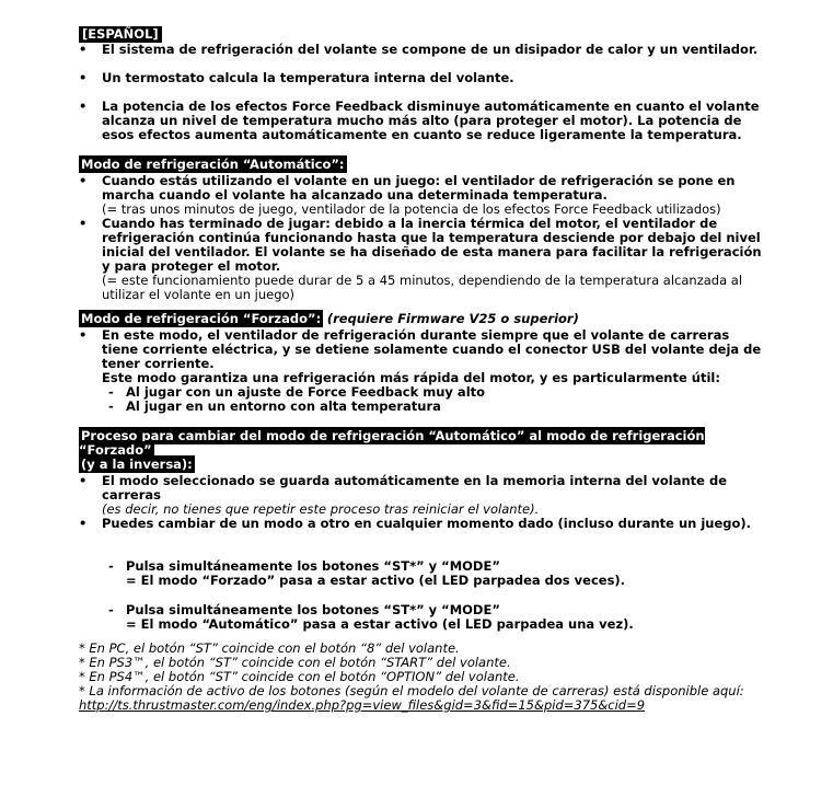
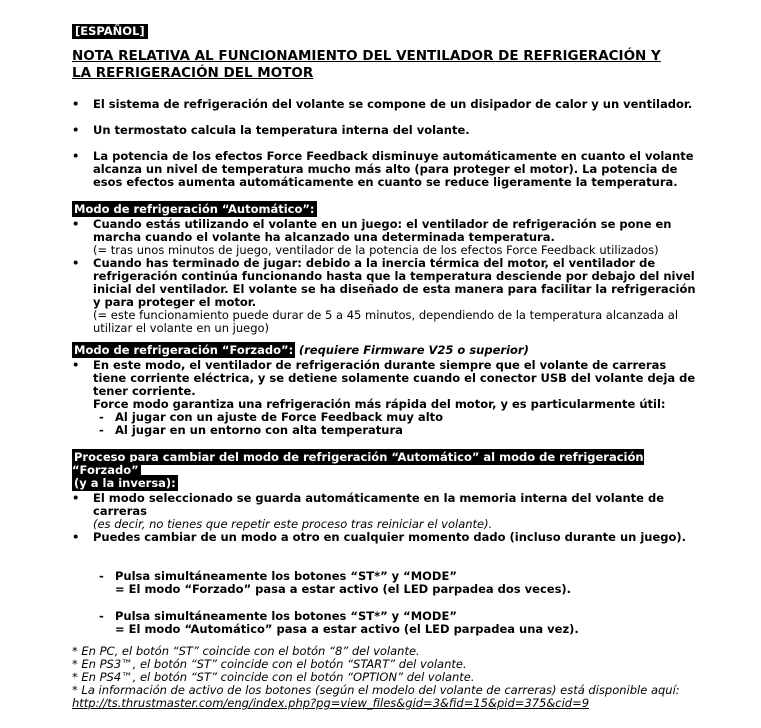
  [ESPAÑOL]
+ NOTA RELATIVA AL FUNCIONAMIENTO DEL VENTILADOR DE REFRIGERACIÓN Y
+ LA REFRIGERACIÓN DEL MOTOR
  El sistema de refrigeración del volante se compone de un disipador de calor y un ventilador.
  Un termostato calcula la temperatura interna del volante.
  La potencia de los efectos Force Feedback disminuye automáticamente en cuanto el volante alcanza un nivel de temperatura mucho más alto (para proteger el motor). La potencia de esos efectos aumenta automáticamente en cuanto se reduce ligeramente la temperatura.
  Modo de refrigeración “Automático”:
  Cuando estás utilizando el volante en un juego: el ventilador de refrigeración se pone en marcha cuando el volante ha alcanzado una determinada temperatura.
  (= tras unos minutos de juego, ventilador de la potencia de los efectos Force Feedback utilizados)
  Cuando has terminado de jugar: debido a la inercia térmica del motor, el ventilador de refrigeración continúa funcionando hasta que la temperatura desciende por debajo del nivel inicial del ventilador. El volante se ha diseñado de esta manera para facilitar la refrigeración y para proteger el motor.
  (= este funcionamiento puede durar de 5 a 45 minutos, dependiendo de la temperatura alcanzada al utilizar el volante en un juego)
  Modo de refrigeración “Forzado”: (requiere Firmware V25 o superior)
  En este modo, el ventilador de refrigeración durante siempre que el volante de carreras tiene corriente eléctrica, y se detiene solamente cuando el conector USB del volante deja de tener corriente.
- Este modo garantiza una refrigeración más rápida del motor, y es particularmente útil:
+ Force modo garantiza una refrigeración más rápida del motor, y es particularmente útil:
  Al jugar con un ajuste de Force Feedback muy alto
  Al jugar en un entorno con alta temperatura
  Proceso para cambiar del modo de refrigeración “Automático” al modo de refrigeración “Forzado”
  (y a la inversa):
  El modo seleccionado se guarda automáticamente en la memoria interna del volante de carreras
  (es decir, no tienes que repetir este proceso tras reiniciar el volante).
  Puedes cambiar de un modo a otro en cualquier momento dado (incluso durante un juego).
  Pulsa simultáneamente los botones “ST*” y “MODE”
  = El modo “Forzado” pasa a estar activo (el LED parpadea dos veces).
  Pulsa simultáneamente los botones “ST*” y “MODE”
  = El modo “Automático” pasa a estar activo (el LED parpadea una vez).
  * En PC, el botón “ST” coincide con el botón “8” del volante.
  * En PS3™, el botón “ST” coincide con el botón “START” del volante.
  * En PS4™, el botón “ST” coincide con el botón “OPTION” del volante.
  * La información de activo de los botones (según el modelo del volante de carreras) está disponible aquí:
  http://ts.thrustmaster.com/eng/index.php?pg=view_files&gid=3&fid=15&pid=375&cid=9
